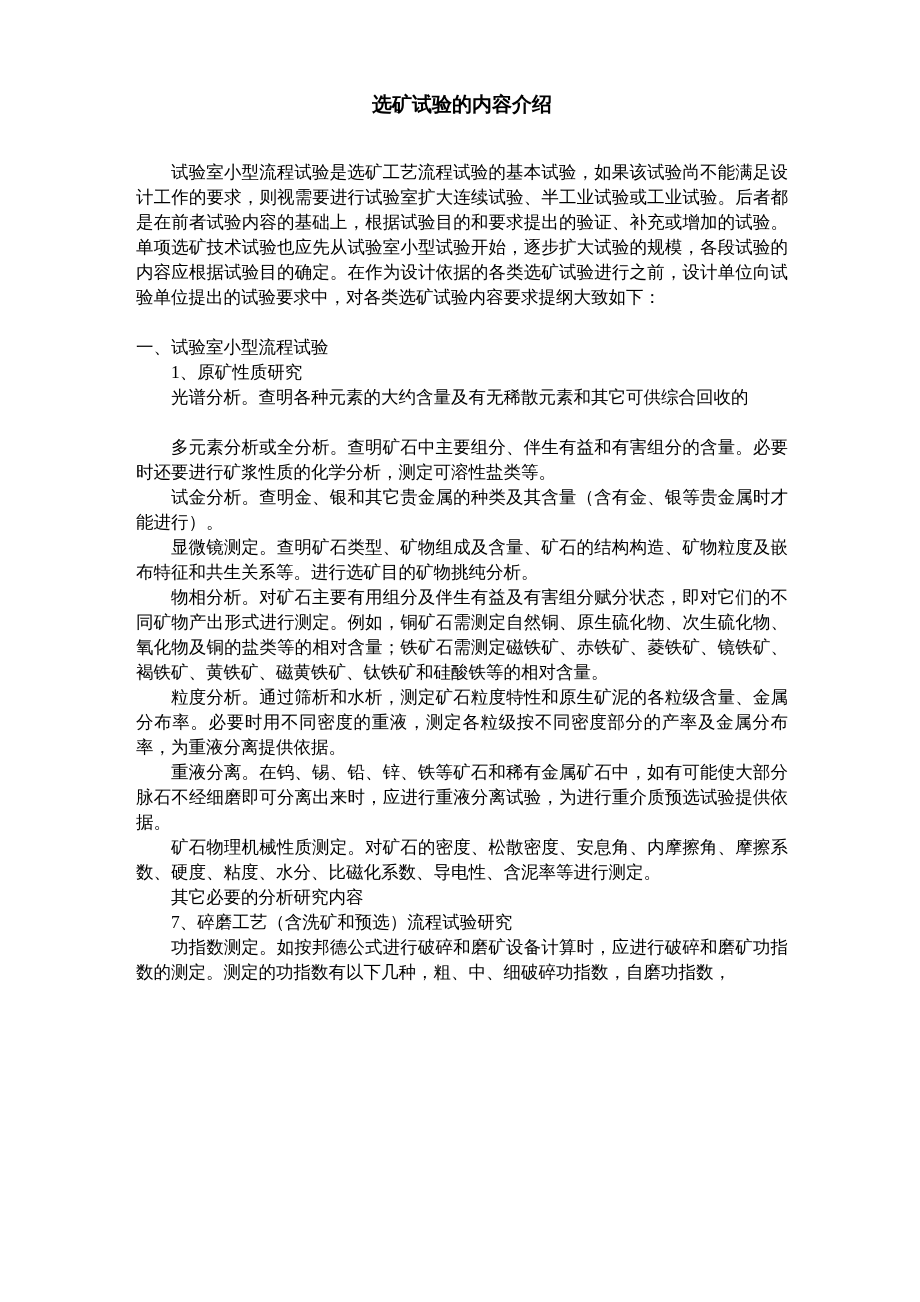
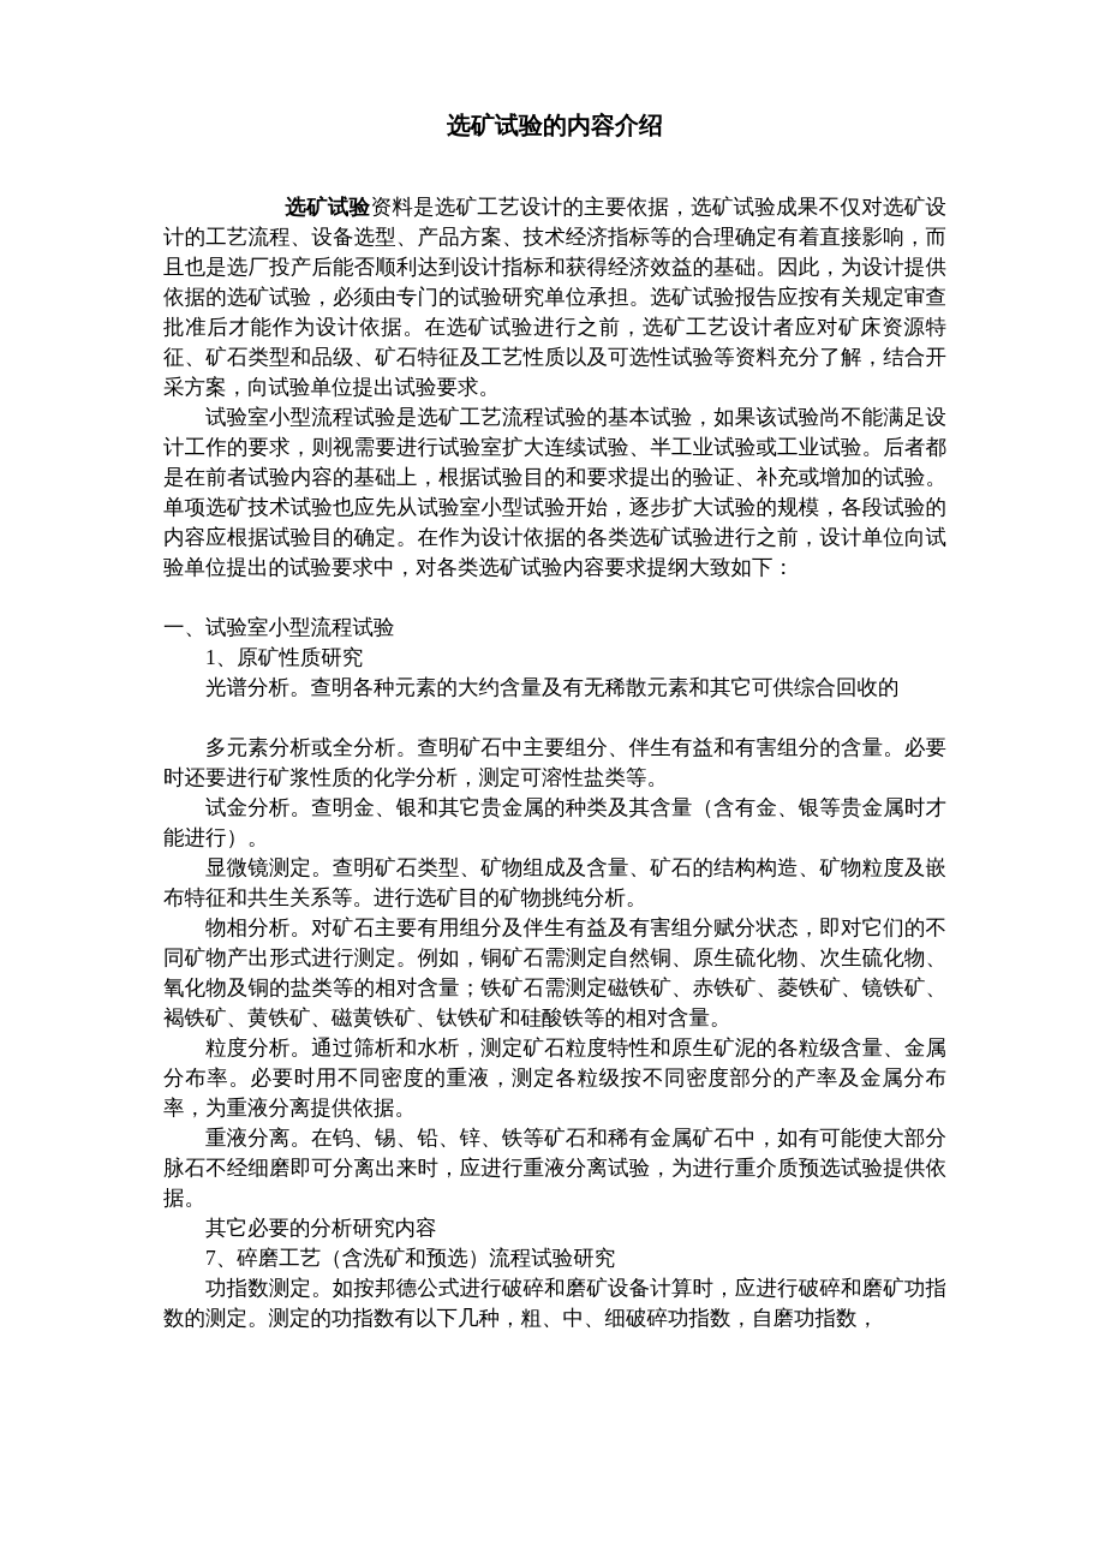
  选矿试验的内容介绍
+ 选矿试验资料是选矿工艺设计的主要依据，选矿试验成果不仅对选矿设计的工艺流程、设备选型、产品方案、技术经济指标等的合理确定有着直接影响，而且也是选厂投产后能否顺利达到设计指标和获得经济效益的基础。因此，为设计提供依据的选矿试验，必须由专门的试验研究单位承担。选矿试验报告应按有关规定审查批准后才能作为设计依据。在选矿试验进行之前，选矿工艺设计者应对矿床资源特征、矿石类型和品级、矿石特征及工艺性质以及可选性试验等资料充分了解，结合开采方案，向试验单位提出试验要求。
  试验室小型流程试验是选矿工艺流程试验的基本试验，如果该试验尚不能满足设计工作的要求，则视需要进行试验室扩大连续试验、半工业试验或工业试验。后者都是在前者试验内容的基础上，根据试验目的和要求提出的验证、补充或增加的试验。单项选矿技术试验也应先从试验室小型试验开始，逐步扩大试验的规模，各段试验的内容应根据试验目的确定。在作为设计依据的各类选矿试验进行之前，设计单位向试验单位提出的试验要求中，对各类选矿试验内容要求提纲大致如下：
  一、试验室小型流程试验
  1、原矿性质研究
  光谱分析。查明各种元素的大约含量及有无稀散元素和其它可供综合回收的
  多元素分析或全分析。查明矿石中主要组分、伴生有益和有害组分的含量。必要时还要进行矿浆性质的化学分析，测定可溶性盐类等。
  试金分析。查明金、银和其它贵金属的种类及其含量（含有金、银等贵金属时才能进行）。
  显微镜测定。查明矿石类型、矿物组成及含量、矿石的结构构造、矿物粒度及嵌布特征和共生关系等。进行选矿目的矿物挑纯分析。
  物相分析。对矿石主要有用组分及伴生有益及有害组分赋分状态，即对它们的不同矿物产出形式进行测定。例如，铜矿石需测定自然铜、原生硫化物、次生硫化物、氧化物及铜的盐类等的相对含量；铁矿石需测定磁铁矿、赤铁矿、菱铁矿、镜铁矿、褐铁矿、黄铁矿、磁黄铁矿、钛铁矿和硅酸铁等的相对含量。
  粒度分析。通过筛析和水析，测定矿石粒度特性和原生矿泥的各粒级含量、金属分布率。必要时用不同密度的重液，测定各粒级按不同密度部分的产率及金属分布率，为重液分离提供依据。
  重液分离。在钨、锡、铅、锌、铁等矿石和稀有金属矿石中，如有可能使大部分脉石不经细磨即可分离出来时，应进行重液分离试验，为进行重介质预选试验提供依据。
- 矿石物理机械性质测定。对矿石的密度、松散密度、安息角、内摩擦角、摩擦系数、硬度、粘度、水分、比磁化系数、导电性、含泥率等进行测定。
  其它必要的分析研究内容
  7、碎磨工艺（含洗矿和预选）流程试验研究
  功指数测定。如按邦德公式进行破碎和磨矿设备计算时，应进行破碎和磨矿功指数的测定。测定的功指数有以下几种，粗、中、细破碎功指数，自磨功指数，
